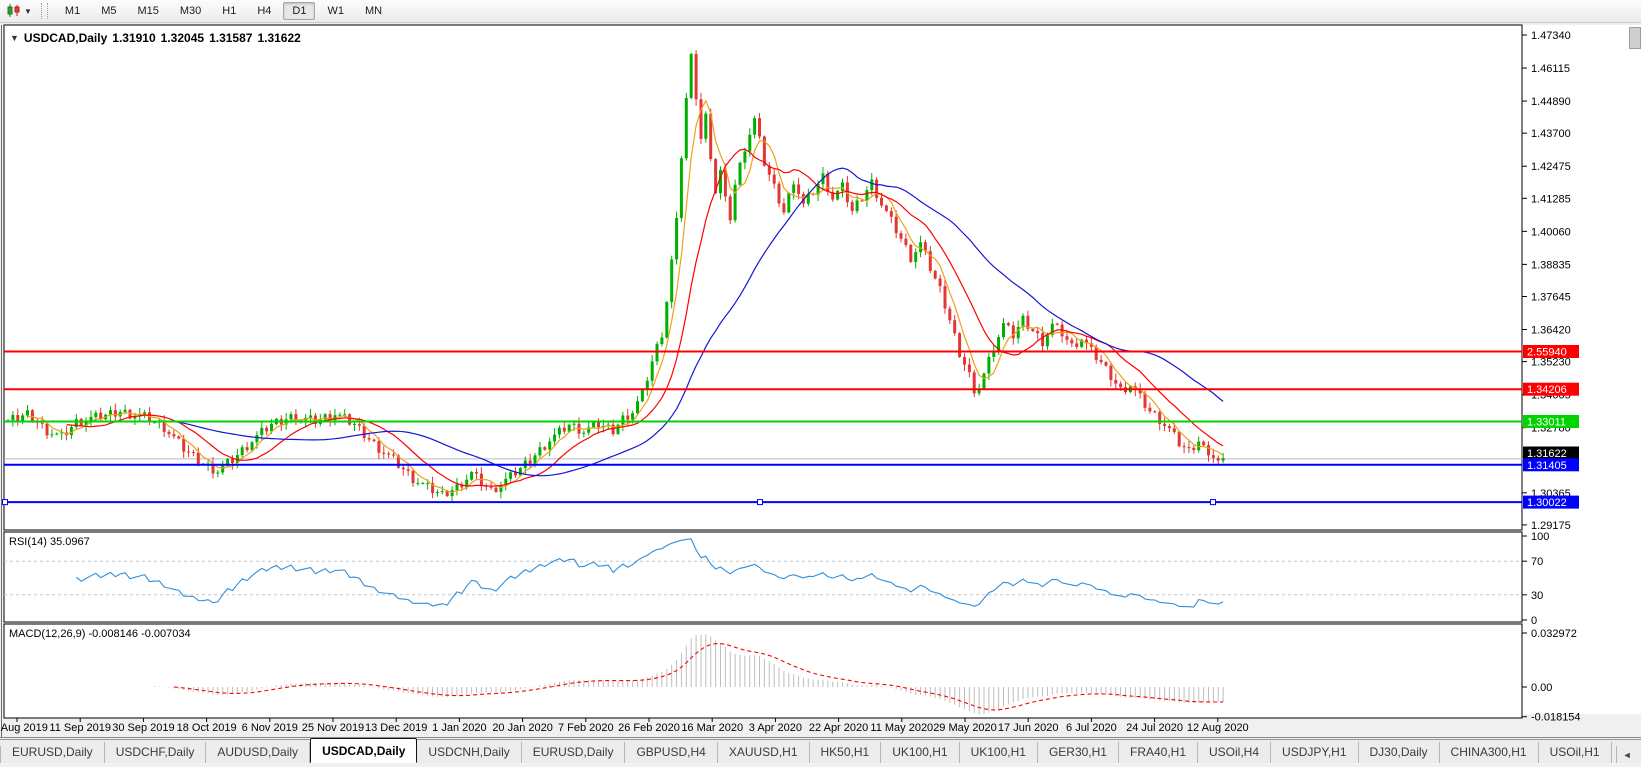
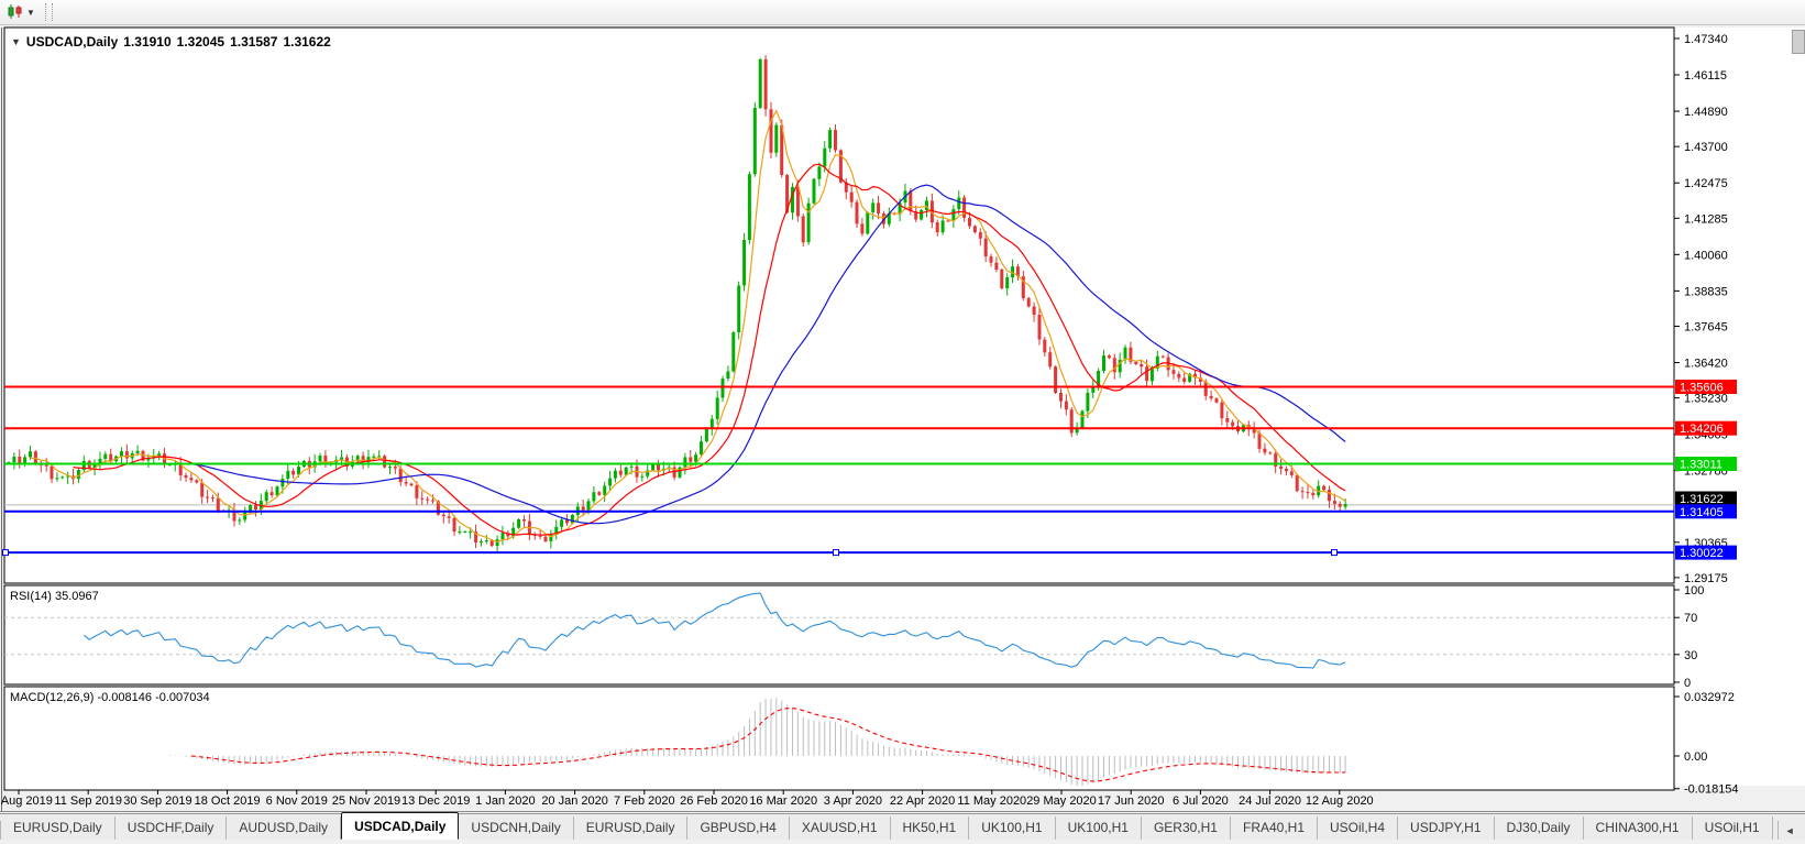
  1.47340
  1.46115
  1.44890
  1.43700
  1.42475
  1.41285
  1.40060
  1.38835
  1.37645
  1.36420
  1.35230
  1.32780
  1.30365
  1.29175
  100
  70
  30
  0
  0.032972
  0.00
  -0.018154
  Aug 2019
  11 Sep 2019
  30 Sep 2019
  18 Oct 2019
  6 Nov 2019
  25 Nov 2019
  13 Dec 2019
  1 Jan 2020
  20 Jan 2020
  7 Feb 2020
  26 Feb 2020
  16 Mar 2020
  3 Apr 2020
  22 Apr 2020
  11 May 2020
  29 May 2020
  17 Jun 2020
  6 Jul 2020
  24 Jul 2020
  12 Aug 2020
- 2.55940
+ 1.35606
  1.34206
  1.33011
  1.31622
  1.31405
  1.30022
  ▼
- M1
- M5
- M15
- M30
- H1
- H4
- D1
- W1
- MN
  ▼
  USDCAD,Daily
  1.31910
  1.32045
  1.31587
  1.31622
  RSI(14) 35.0967
  MACD(12,26,9) -0.008146 -0.007034
  EURUSD,Daily
  USDCHF,Daily
  AUDUSD,Daily
  USDCAD,Daily
  USDCNH,Daily
  EURUSD,Daily
  GBPUSD,H4
  XAUUSD,H1
  HK50,H1
  UK100,H1
  UK100,H1
  GER30,H1
  FRA40,H1
  USOil,H4
  USDJPY,H1
  DJ30,Daily
  CHINA300,H1
  USOil,H1
  ◄
